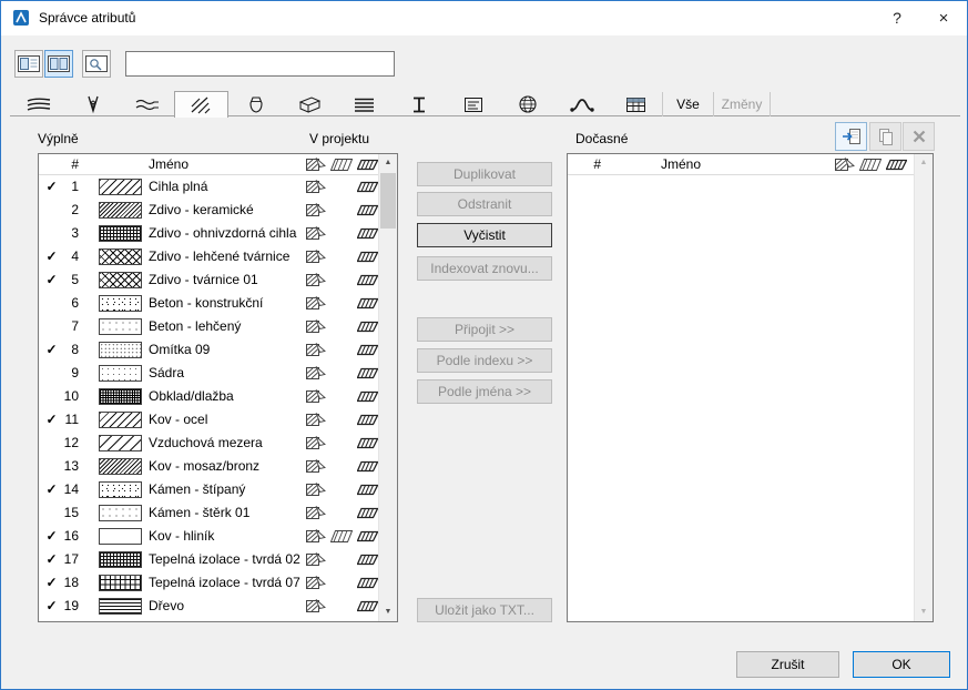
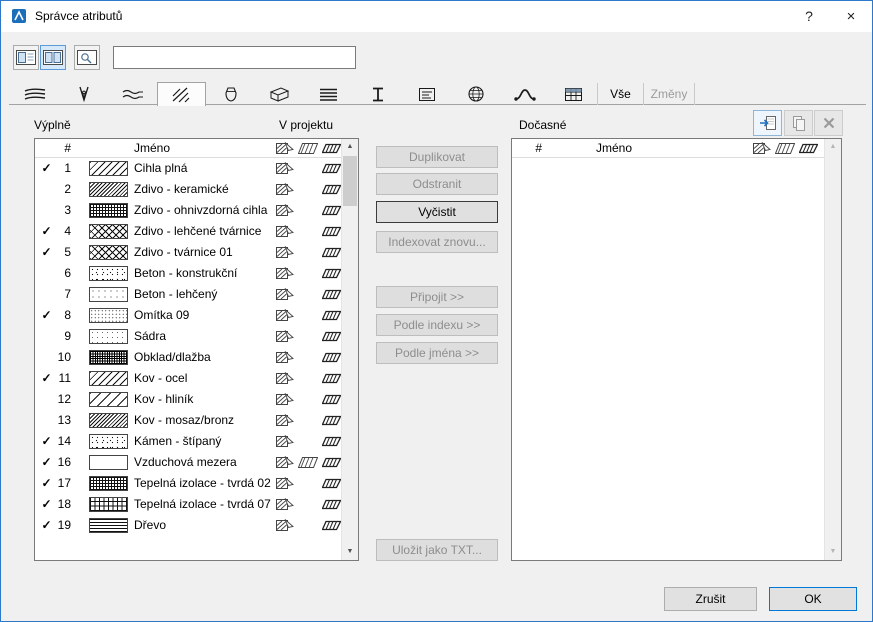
  Správce atributů
  ?
  ×
  Vše
  Změny
  Výplně
  V projektu
  Dočasné
  #
  Jméno
  ✓
  1
  Cihla plná
  2
  Zdivo - keramické
  3
  Zdivo - ohnivzdorná cihla
  ✓
  4
  Zdivo - lehčené tvárnice
  ✓
  5
  Zdivo - tvárnice 01
  6
  Beton - konstrukční
  7
  Beton - lehčený
  ✓
  8
  Omítka 09
  9
  Sádra
  10
  Obklad/dlažba
  ✓
  11
  Kov - ocel
  12
- Vzduchová mezera
+ Kov - hliník
  13
  Kov - mosaz/bronz
  ✓
  14
  Kámen - štípaný
- 15
- Kámen - štěrk 01
  ✓
  16
- Kov - hliník
+ Vzduchová mezera
  ✓
  17
  Tepelná izolace - tvrdá 02
  ✓
  18
  Tepelná izolace - tvrdá 07
  ✓
  19
  Dřevo
  Duplikovat
  Odstranit
  Vyčistit
  Indexovat znovu...
  Připojit >>
  Podle indexu >>
  Podle jména >>
  Uložit jako TXT...
  #
  Jméno
  Zrušit
  OK
